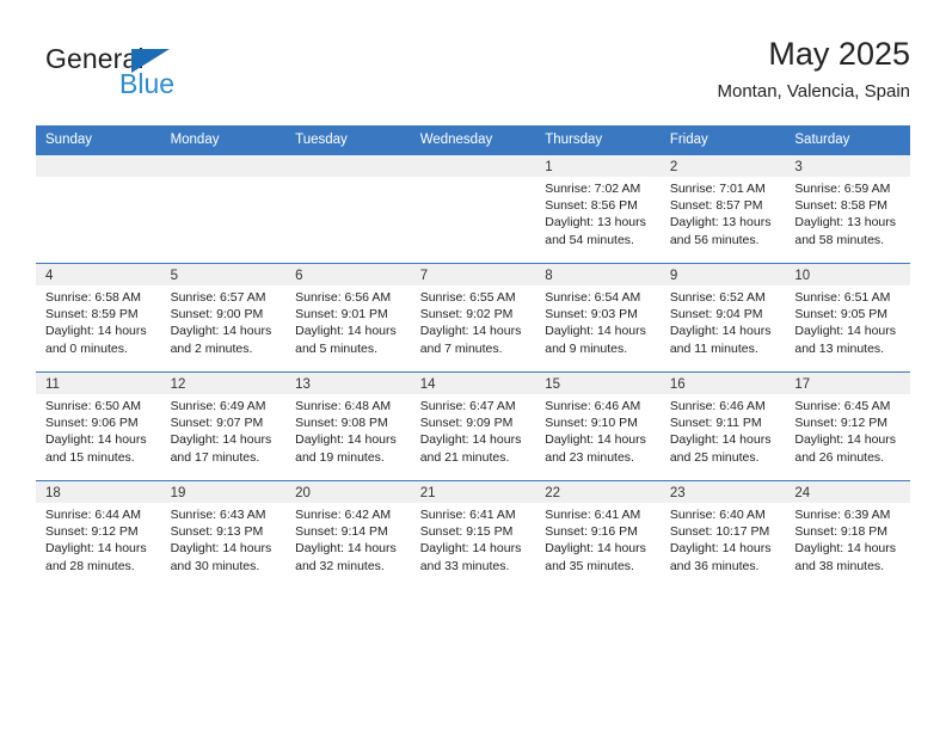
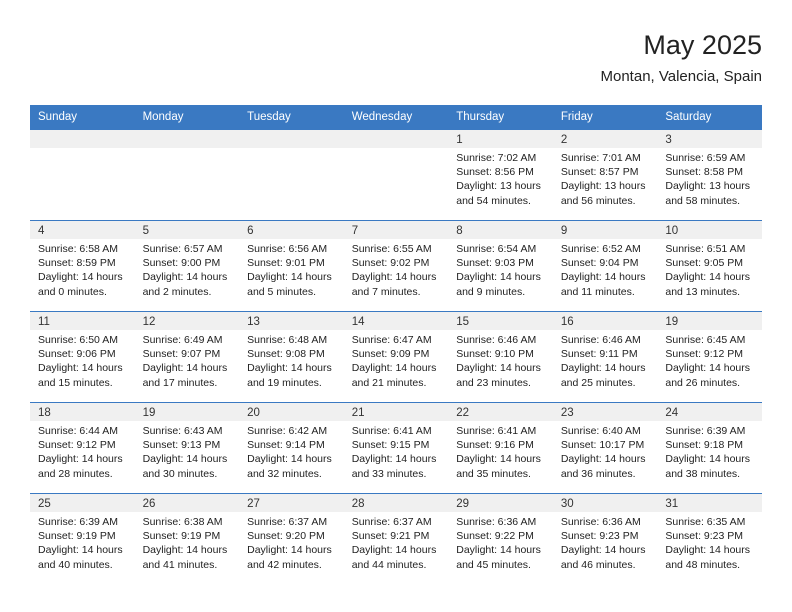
- General
- Blue
  May 2025
  Montan, Valencia, Spain
  Sunday	Monday	Tuesday	Wednesday	Thursday	Friday	Saturday
  				1Sunrise: 7:02 AMSunset: 8:56 PMDaylight: 13 hours and 54 minutes.	2Sunrise: 7:01 AMSunset: 8:57 PMDaylight: 13 hours and 56 minutes.	3Sunrise: 6:59 AMSunset: 8:58 PMDaylight: 13 hours and 58 minutes.
  4Sunrise: 6:58 AMSunset: 8:59 PMDaylight: 14 hours and 0 minutes.	5Sunrise: 6:57 AMSunset: 9:00 PMDaylight: 14 hours and 2 minutes.	6Sunrise: 6:56 AMSunset: 9:01 PMDaylight: 14 hours and 5 minutes.	7Sunrise: 6:55 AMSunset: 9:02 PMDaylight: 14 hours and 7 minutes.	8Sunrise: 6:54 AMSunset: 9:03 PMDaylight: 14 hours and 9 minutes.	9Sunrise: 6:52 AMSunset: 9:04 PMDaylight: 14 hours and 11 minutes.	10Sunrise: 6:51 AMSunset: 9:05 PMDaylight: 14 hours and 13 minutes.
- 11Sunrise: 6:50 AMSunset: 9:06 PMDaylight: 14 hours and 15 minutes.	12Sunrise: 6:49 AMSunset: 9:07 PMDaylight: 14 hours and 17 minutes.	13Sunrise: 6:48 AMSunset: 9:08 PMDaylight: 14 hours and 19 minutes.	14Sunrise: 6:47 AMSunset: 9:09 PMDaylight: 14 hours and 21 minutes.	15Sunrise: 6:46 AMSunset: 9:10 PMDaylight: 14 hours and 23 minutes.	16Sunrise: 6:46 AMSunset: 9:11 PMDaylight: 14 hours and 25 minutes.	17Sunrise: 6:45 AMSunset: 9:12 PMDaylight: 14 hours and 26 minutes.
+ 11Sunrise: 6:50 AMSunset: 9:06 PMDaylight: 14 hours and 15 minutes.	12Sunrise: 6:49 AMSunset: 9:07 PMDaylight: 14 hours and 17 minutes.	13Sunrise: 6:48 AMSunset: 9:08 PMDaylight: 14 hours and 19 minutes.	14Sunrise: 6:47 AMSunset: 9:09 PMDaylight: 14 hours and 21 minutes.	15Sunrise: 6:46 AMSunset: 9:10 PMDaylight: 14 hours and 23 minutes.	16Sunrise: 6:46 AMSunset: 9:11 PMDaylight: 14 hours and 25 minutes.	19Sunrise: 6:45 AMSunset: 9:12 PMDaylight: 14 hours and 26 minutes.
  18Sunrise: 6:44 AMSunset: 9:12 PMDaylight: 14 hours and 28 minutes.	19Sunrise: 6:43 AMSunset: 9:13 PMDaylight: 14 hours and 30 minutes.	20Sunrise: 6:42 AMSunset: 9:14 PMDaylight: 14 hours and 32 minutes.	21Sunrise: 6:41 AMSunset: 9:15 PMDaylight: 14 hours and 33 minutes.	22Sunrise: 6:41 AMSunset: 9:16 PMDaylight: 14 hours and 35 minutes.	23Sunrise: 6:40 AMSunset: 10:17 PMDaylight: 14 hours and 36 minutes.	24Sunrise: 6:39 AMSunset: 9:18 PMDaylight: 14 hours and 38 minutes.
+ 25Sunrise: 6:39 AMSunset: 9:19 PMDaylight: 14 hours and 40 minutes.	26Sunrise: 6:38 AMSunset: 9:19 PMDaylight: 14 hours and 41 minutes.	27Sunrise: 6:37 AMSunset: 9:20 PMDaylight: 14 hours and 42 minutes.	28Sunrise: 6:37 AMSunset: 9:21 PMDaylight: 14 hours and 44 minutes.	29Sunrise: 6:36 AMSunset: 9:22 PMDaylight: 14 hours and 45 minutes.	30Sunrise: 6:36 AMSunset: 9:23 PMDaylight: 14 hours and 46 minutes.	31Sunrise: 6:35 AMSunset: 9:23 PMDaylight: 14 hours and 48 minutes.
